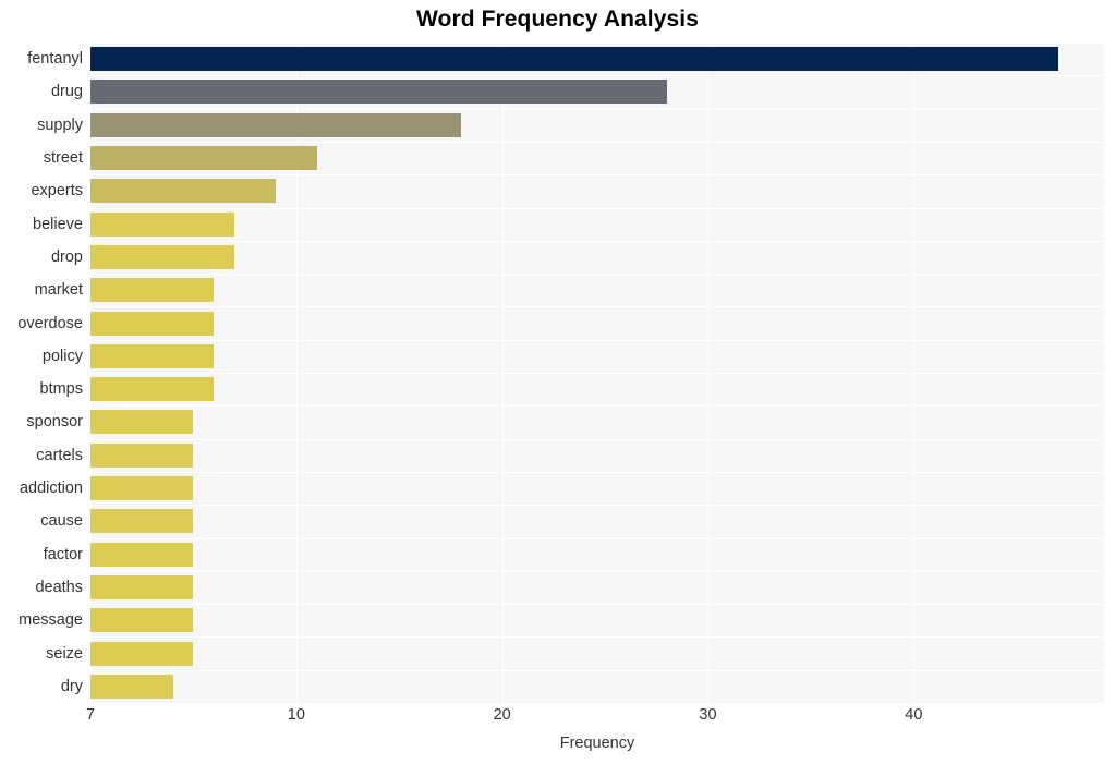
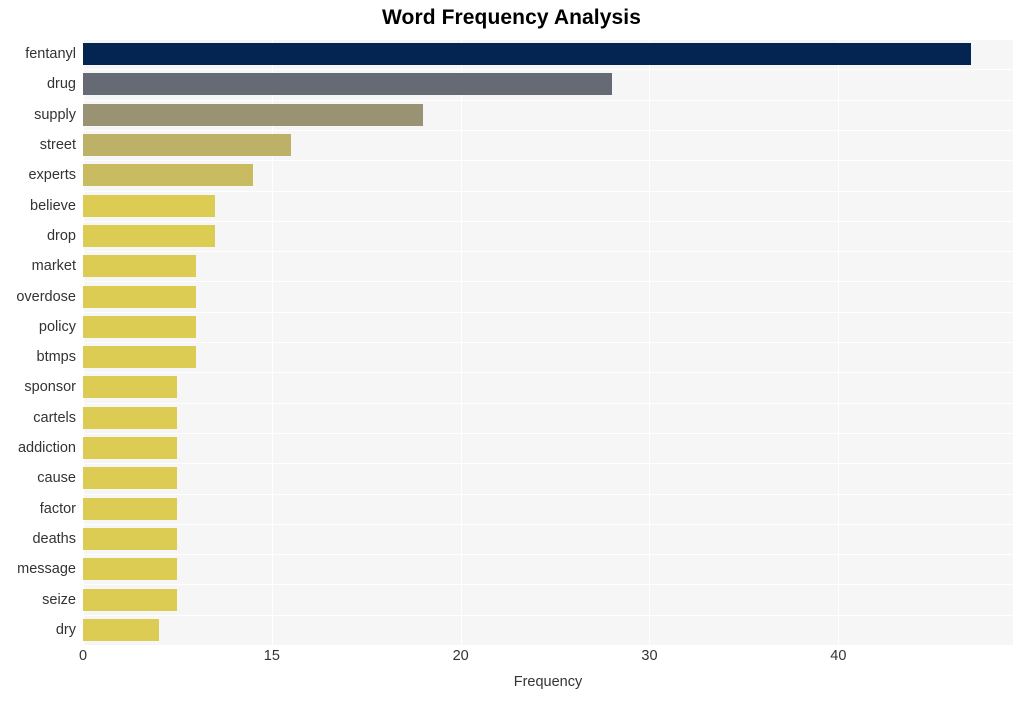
  Word Frequency Analysis
  fentanyl
  drug
  supply
  street
  experts
  believe
  drop
  market
  overdose
  policy
  btmps
  sponsor
  cartels
  addiction
  cause
  factor
  deaths
  message
  seize
  dry
- 7
+ 0
- 10
+ 15
  20
  30
  40
  Frequency
